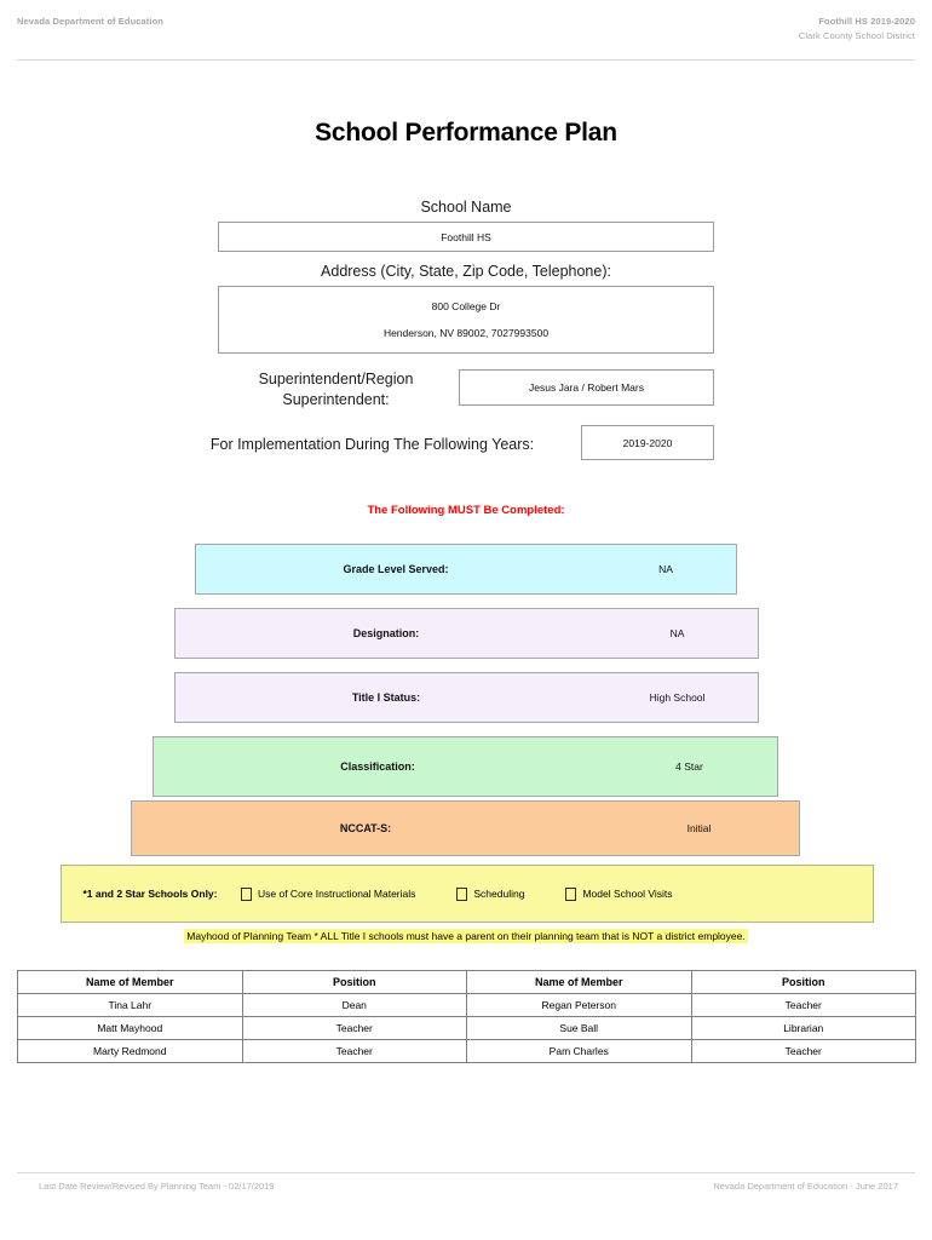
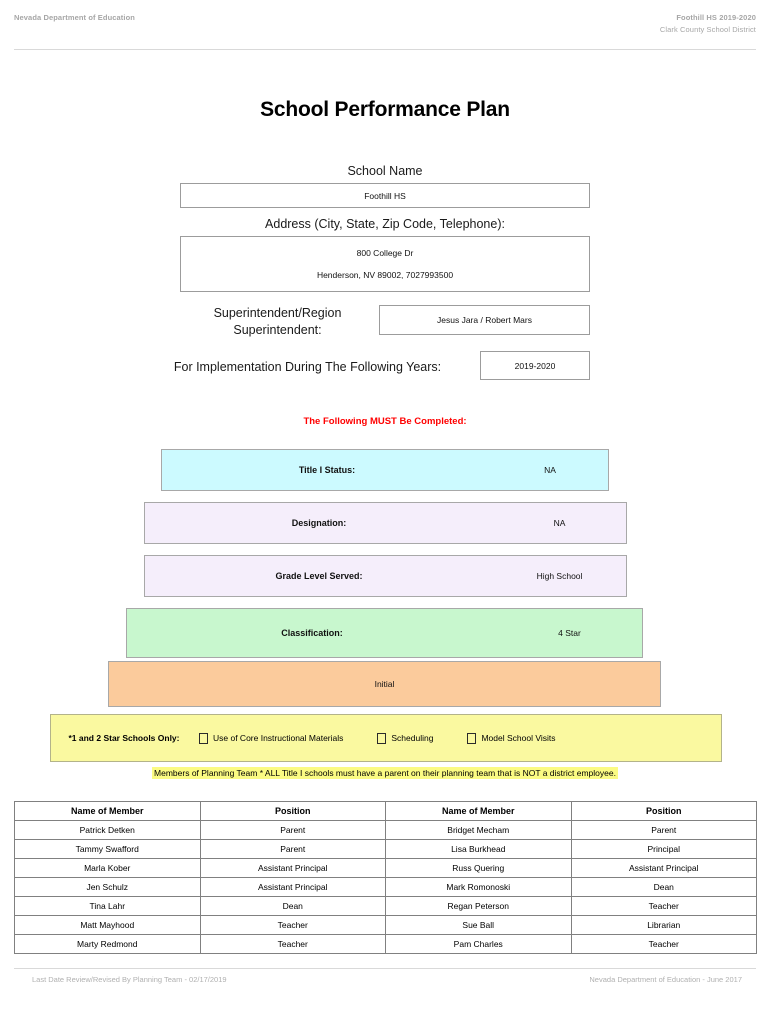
  Nevada Department of Education
  Foothill HS 2019-2020
  Clark County School District
  School Performance Plan
  School Name
  Foothill HS
  Address (City, State, Zip Code, Telephone):
  800 College Dr
  Henderson, NV 89002, 7027993500
  Superintendent/Region Superintendent:
  Jesus Jara / Robert Mars
  For Implementation During The Following Years:
  2019-2020
  The Following MUST Be Completed:
- Grade Level Served:
+ Title I Status:
  NA
  Designation:
  NA
- Title I Status:
+ Grade Level Served:
  High School
  Classification:
  4 Star
- NCCAT-S:
  Initial
  *1 and 2 Star Schools Only:
  Use of Core Instructional Materials
  Scheduling
  Model School Visits
- Mayhood of Planning Team * ALL Title I schools must have a parent on their planning team that is NOT a district employee.
+ Members of Planning Team * ALL Title I schools must have a parent on their planning team that is NOT a district employee.
  Name of Member	Position	Name of Member	Position
+ Patrick Detken	Parent	Bridget Mecham	Parent
+ Tammy Swafford	Parent	Lisa Burkhead	Principal
+ Marla Kober	Assistant Principal	Russ Quering	Assistant Principal
+ Jen Schulz	Assistant Principal	Mark Romonoski	Dean
  Tina Lahr	Dean	Regan Peterson	Teacher
  Matt Mayhood	Teacher	Sue Ball	Librarian
  Marty Redmond	Teacher	Pam Charles	Teacher
  Last Date Review/Revised By Planning Team - 02/17/2019
  Nevada Department of Education - June 2017
